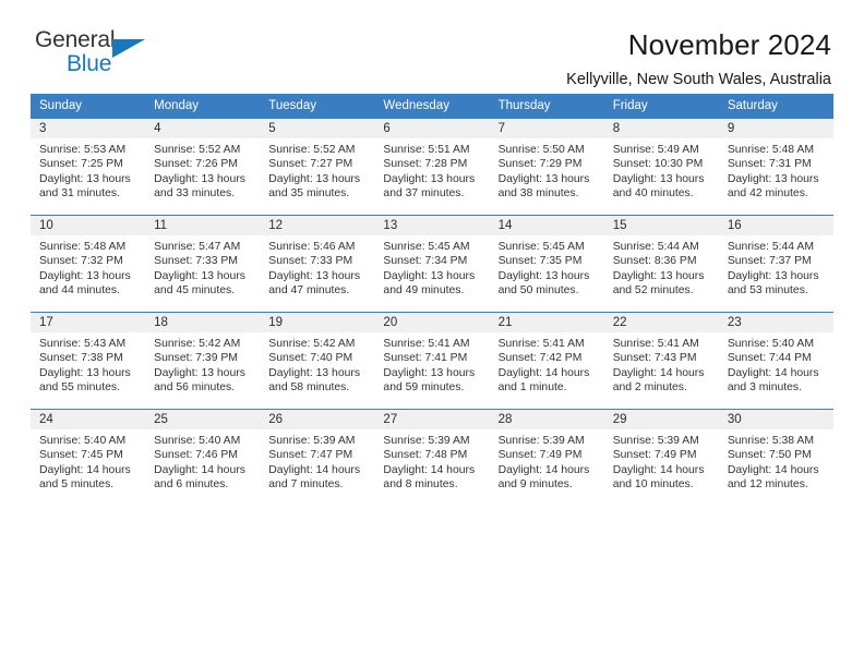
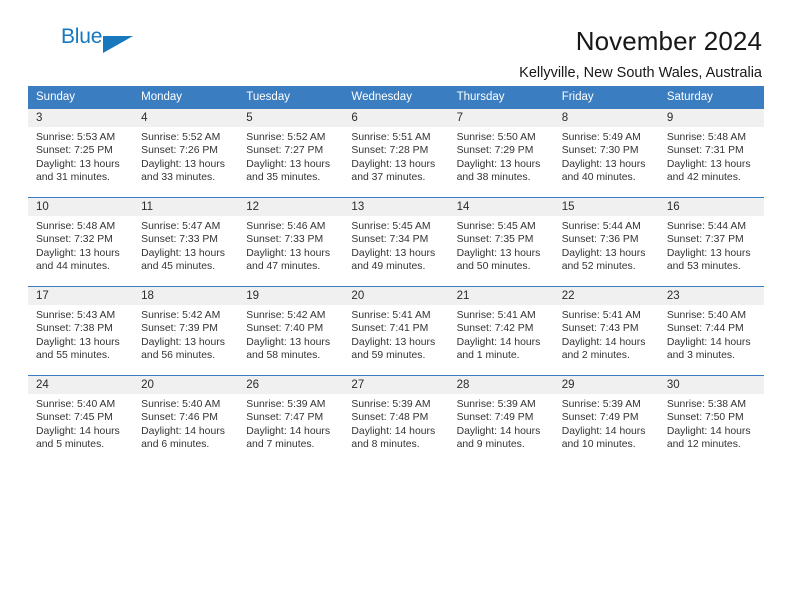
- General
  Blue
  November 2024
  Kellyville, New South Wales, Australia
  Sunday	Monday	Tuesday	Wednesday	Thursday	Friday	Saturday
- 3Sunrise: 5:53 AMSunset: 7:25 PMDaylight: 13 hours and 31 minutes.	4Sunrise: 5:52 AMSunset: 7:26 PMDaylight: 13 hours and 33 minutes.	5Sunrise: 5:52 AMSunset: 7:27 PMDaylight: 13 hours and 35 minutes.	6Sunrise: 5:51 AMSunset: 7:28 PMDaylight: 13 hours and 37 minutes.	7Sunrise: 5:50 AMSunset: 7:29 PMDaylight: 13 hours and 38 minutes.	8Sunrise: 5:49 AMSunset: 10:30 PMDaylight: 13 hours and 40 minutes.	9Sunrise: 5:48 AMSunset: 7:31 PMDaylight: 13 hours and 42 minutes.
+ 3Sunrise: 5:53 AMSunset: 7:25 PMDaylight: 13 hours and 31 minutes.	4Sunrise: 5:52 AMSunset: 7:26 PMDaylight: 13 hours and 33 minutes.	5Sunrise: 5:52 AMSunset: 7:27 PMDaylight: 13 hours and 35 minutes.	6Sunrise: 5:51 AMSunset: 7:28 PMDaylight: 13 hours and 37 minutes.	7Sunrise: 5:50 AMSunset: 7:29 PMDaylight: 13 hours and 38 minutes.	8Sunrise: 5:49 AMSunset: 7:30 PMDaylight: 13 hours and 40 minutes.	9Sunrise: 5:48 AMSunset: 7:31 PMDaylight: 13 hours and 42 minutes.
- 10Sunrise: 5:48 AMSunset: 7:32 PMDaylight: 13 hours and 44 minutes.	11Sunrise: 5:47 AMSunset: 7:33 PMDaylight: 13 hours and 45 minutes.	12Sunrise: 5:46 AMSunset: 7:33 PMDaylight: 13 hours and 47 minutes.	13Sunrise: 5:45 AMSunset: 7:34 PMDaylight: 13 hours and 49 minutes.	14Sunrise: 5:45 AMSunset: 7:35 PMDaylight: 13 hours and 50 minutes.	15Sunrise: 5:44 AMSunset: 8:36 PMDaylight: 13 hours and 52 minutes.	16Sunrise: 5:44 AMSunset: 7:37 PMDaylight: 13 hours and 53 minutes.
+ 10Sunrise: 5:48 AMSunset: 7:32 PMDaylight: 13 hours and 44 minutes.	11Sunrise: 5:47 AMSunset: 7:33 PMDaylight: 13 hours and 45 minutes.	12Sunrise: 5:46 AMSunset: 7:33 PMDaylight: 13 hours and 47 minutes.	13Sunrise: 5:45 AMSunset: 7:34 PMDaylight: 13 hours and 49 minutes.	14Sunrise: 5:45 AMSunset: 7:35 PMDaylight: 13 hours and 50 minutes.	15Sunrise: 5:44 AMSunset: 7:36 PMDaylight: 13 hours and 52 minutes.	16Sunrise: 5:44 AMSunset: 7:37 PMDaylight: 13 hours and 53 minutes.
  17Sunrise: 5:43 AMSunset: 7:38 PMDaylight: 13 hours and 55 minutes.	18Sunrise: 5:42 AMSunset: 7:39 PMDaylight: 13 hours and 56 minutes.	19Sunrise: 5:42 AMSunset: 7:40 PMDaylight: 13 hours and 58 minutes.	20Sunrise: 5:41 AMSunset: 7:41 PMDaylight: 13 hours and 59 minutes.	21Sunrise: 5:41 AMSunset: 7:42 PMDaylight: 14 hours and 1 minute.	22Sunrise: 5:41 AMSunset: 7:43 PMDaylight: 14 hours and 2 minutes.	23Sunrise: 5:40 AMSunset: 7:44 PMDaylight: 14 hours and 3 minutes.
- 24Sunrise: 5:40 AMSunset: 7:45 PMDaylight: 14 hours and 5 minutes.	25Sunrise: 5:40 AMSunset: 7:46 PMDaylight: 14 hours and 6 minutes.	26Sunrise: 5:39 AMSunset: 7:47 PMDaylight: 14 hours and 7 minutes.	27Sunrise: 5:39 AMSunset: 7:48 PMDaylight: 14 hours and 8 minutes.	28Sunrise: 5:39 AMSunset: 7:49 PMDaylight: 14 hours and 9 minutes.	29Sunrise: 5:39 AMSunset: 7:49 PMDaylight: 14 hours and 10 minutes.	30Sunrise: 5:38 AMSunset: 7:50 PMDaylight: 14 hours and 12 minutes.
+ 24Sunrise: 5:40 AMSunset: 7:45 PMDaylight: 14 hours and 5 minutes.	20Sunrise: 5:40 AMSunset: 7:46 PMDaylight: 14 hours and 6 minutes.	26Sunrise: 5:39 AMSunset: 7:47 PMDaylight: 14 hours and 7 minutes.	27Sunrise: 5:39 AMSunset: 7:48 PMDaylight: 14 hours and 8 minutes.	28Sunrise: 5:39 AMSunset: 7:49 PMDaylight: 14 hours and 9 minutes.	29Sunrise: 5:39 AMSunset: 7:49 PMDaylight: 14 hours and 10 minutes.	30Sunrise: 5:38 AMSunset: 7:50 PMDaylight: 14 hours and 12 minutes.
